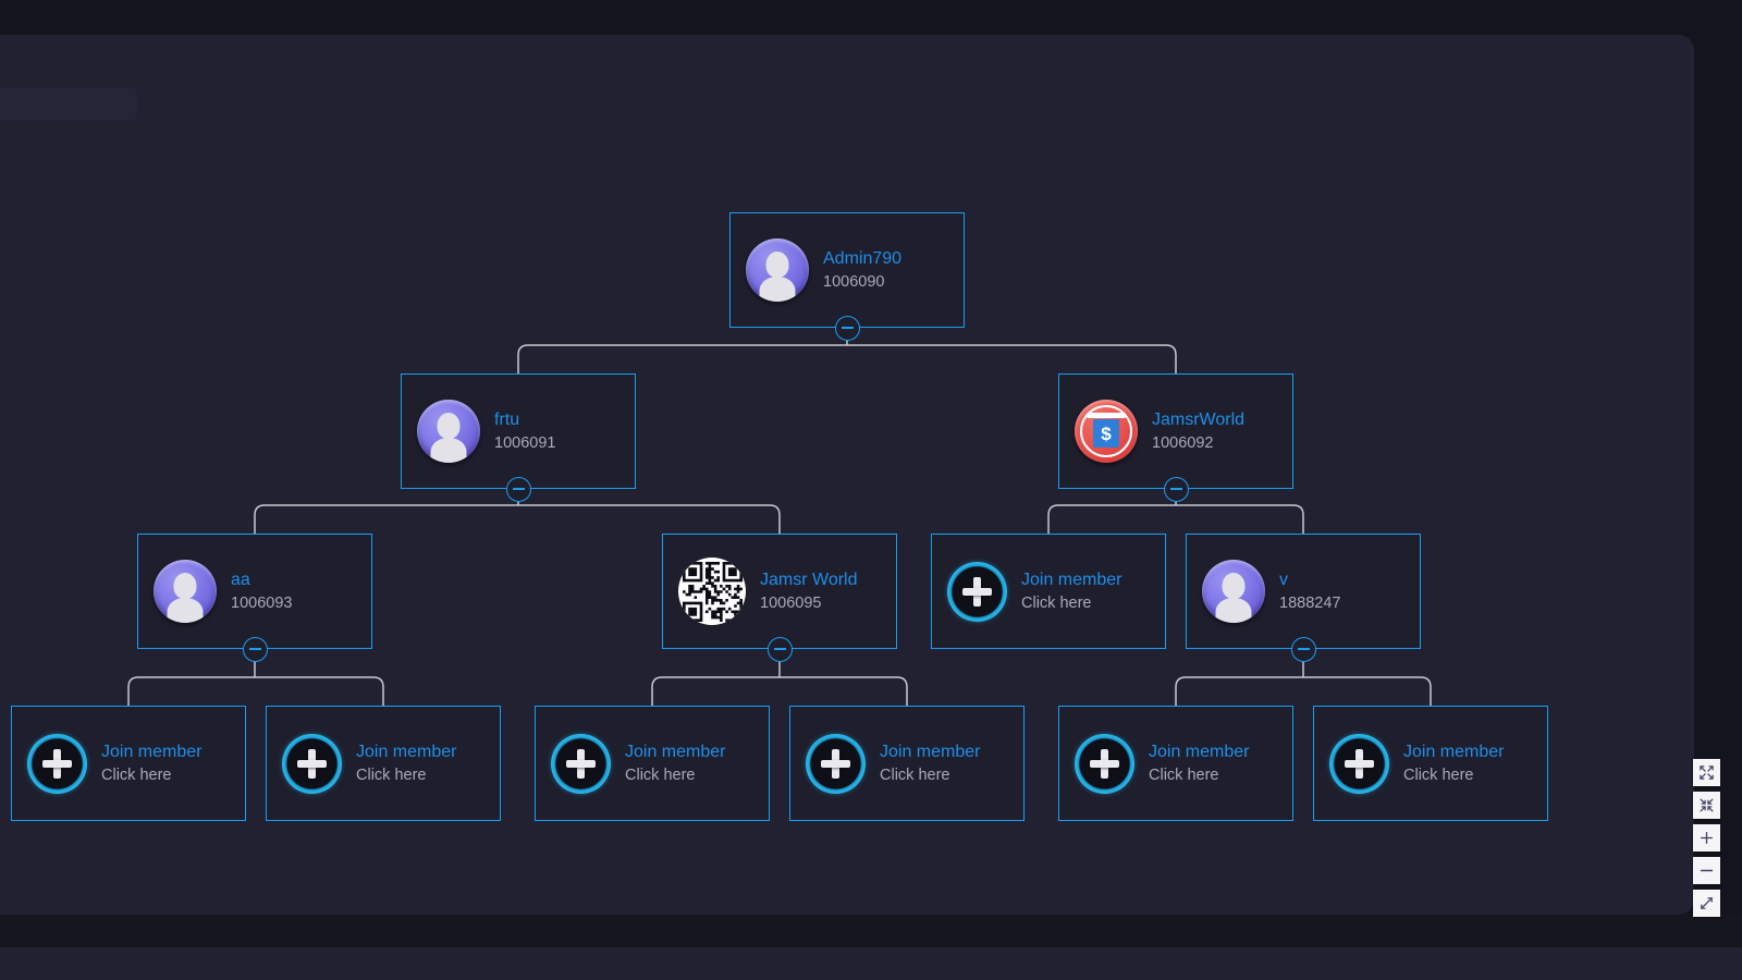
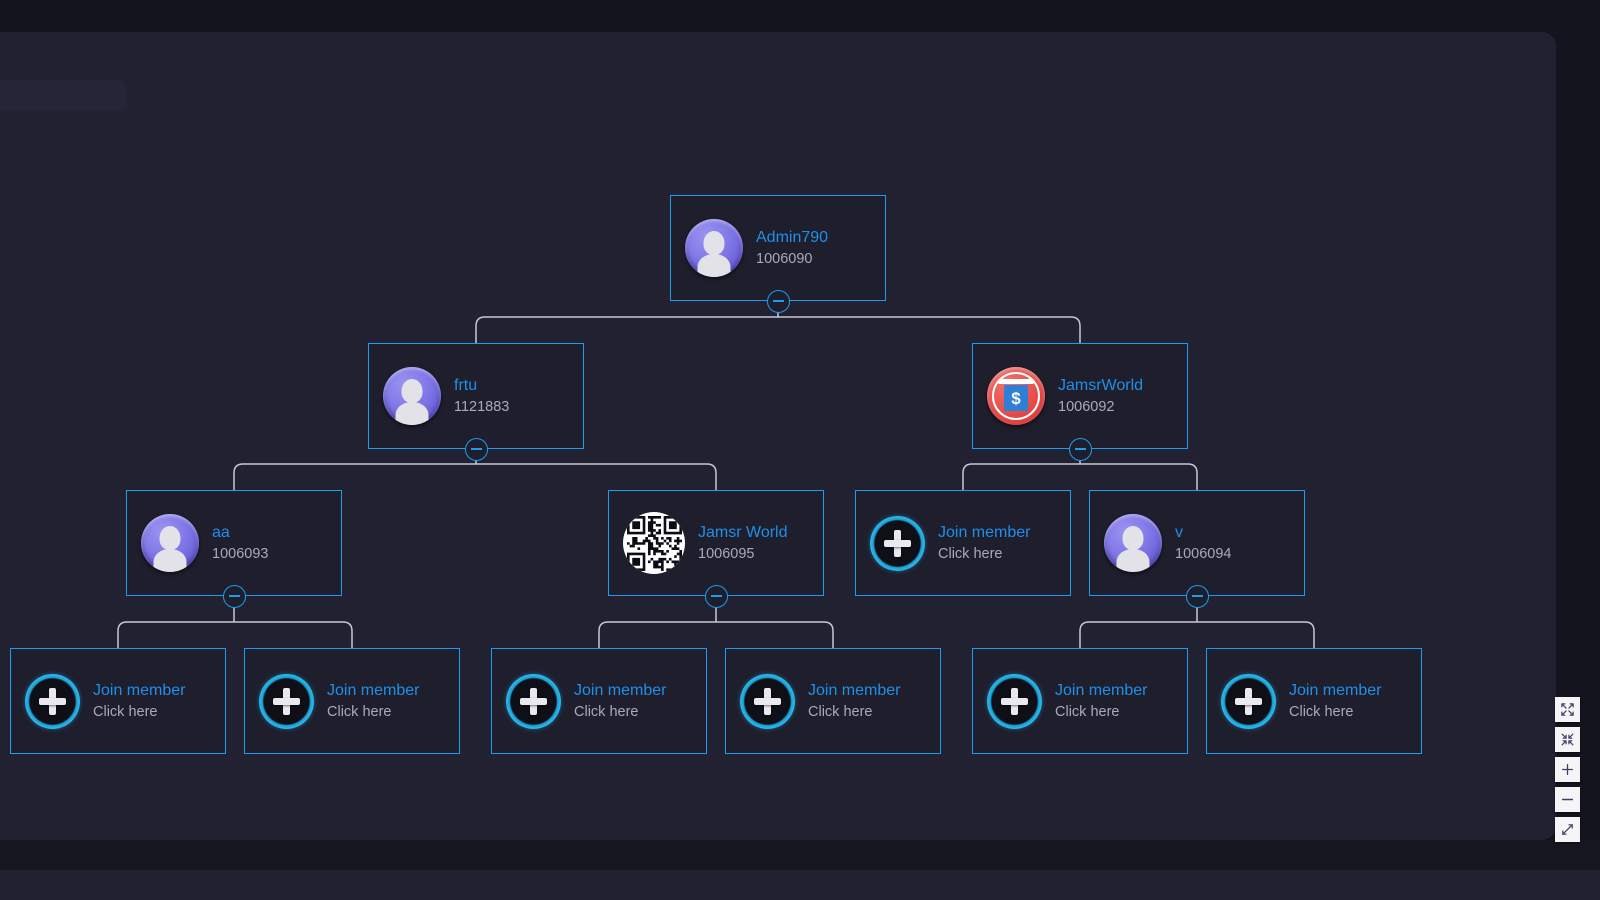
  Admin790
  1006090
  frtu
- 1006091
+ 1121883
  $
  JamsrWorld
  1006092
  aa
  1006093
  Jamsr World
  1006095
  Join member
  Click here
  v
- 1888247
+ 1006094
  Join member
  Click here
  Join member
  Click here
  Join member
  Click here
  Join member
  Click here
  Join member
  Click here
  Join member
  Click here
